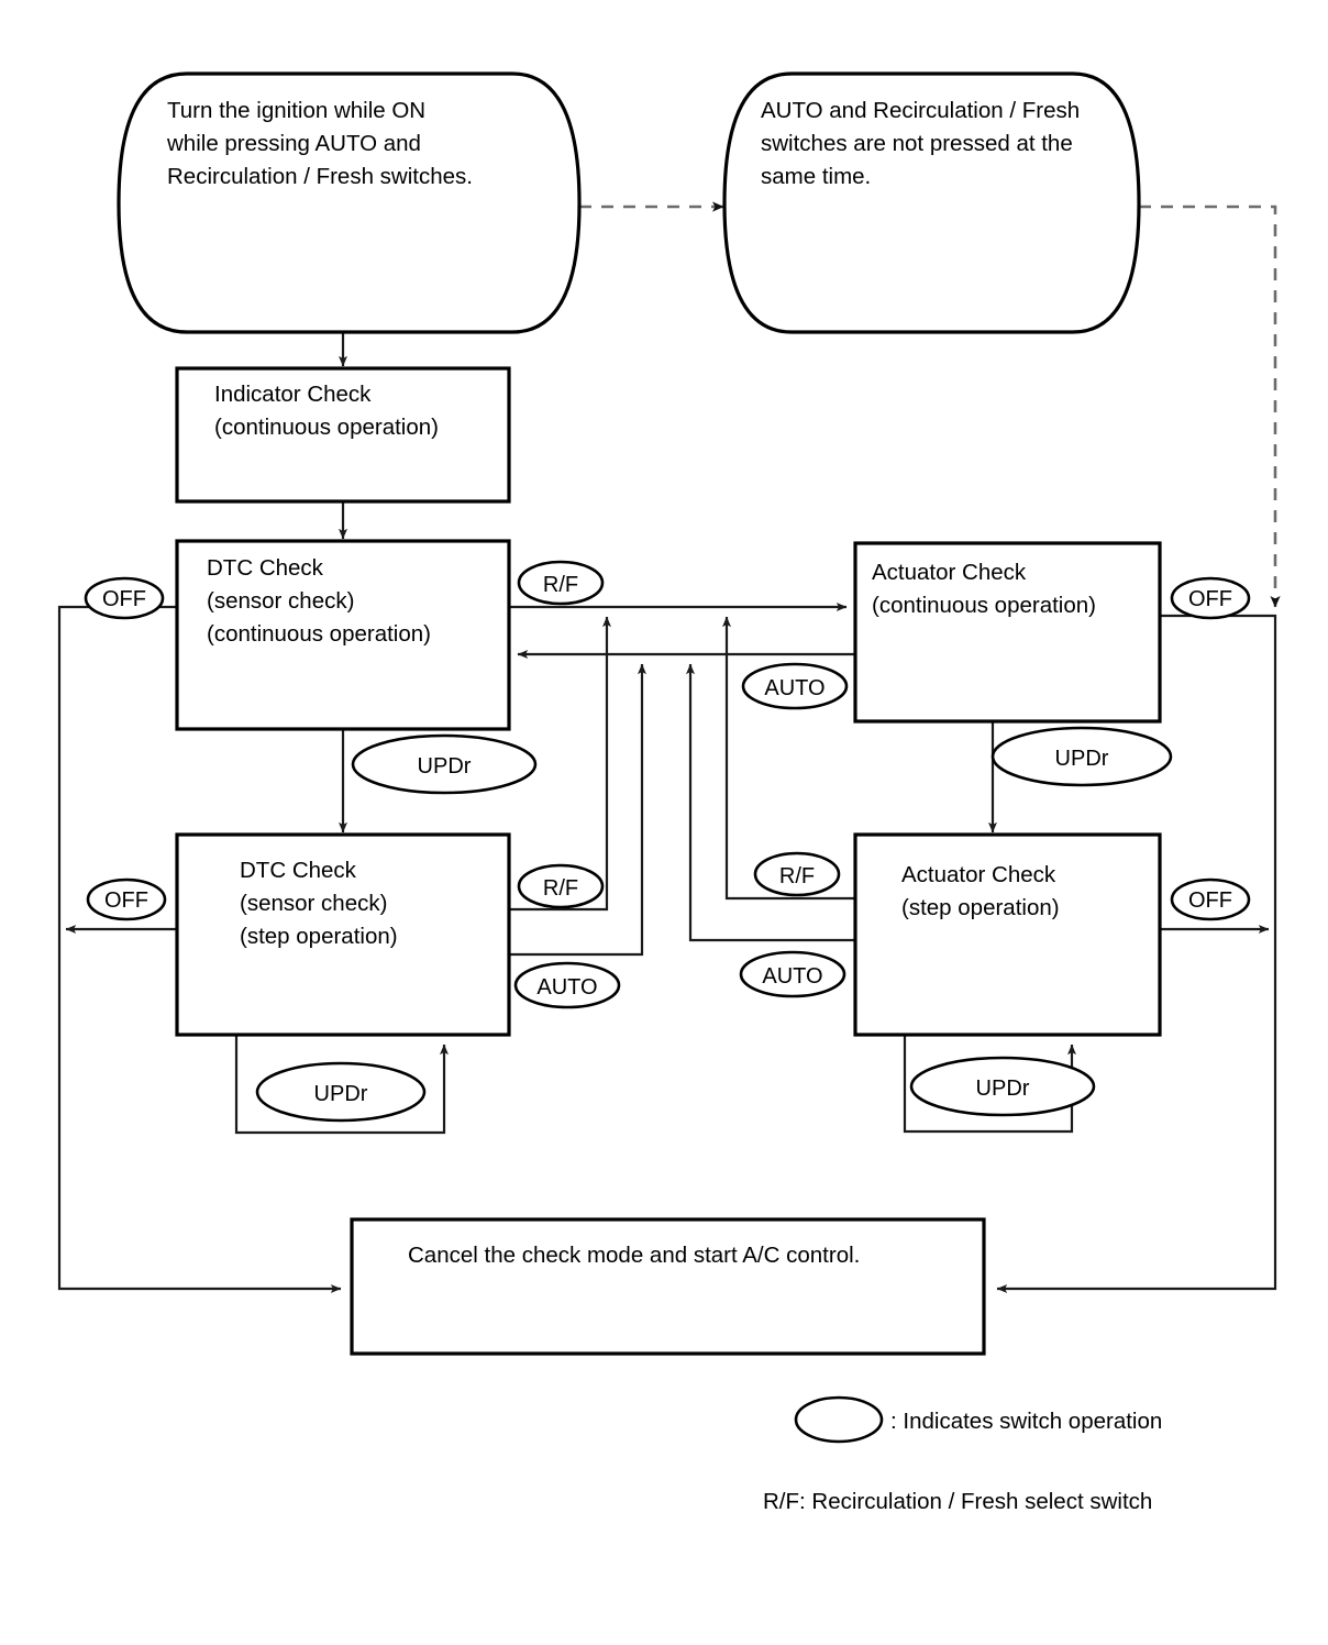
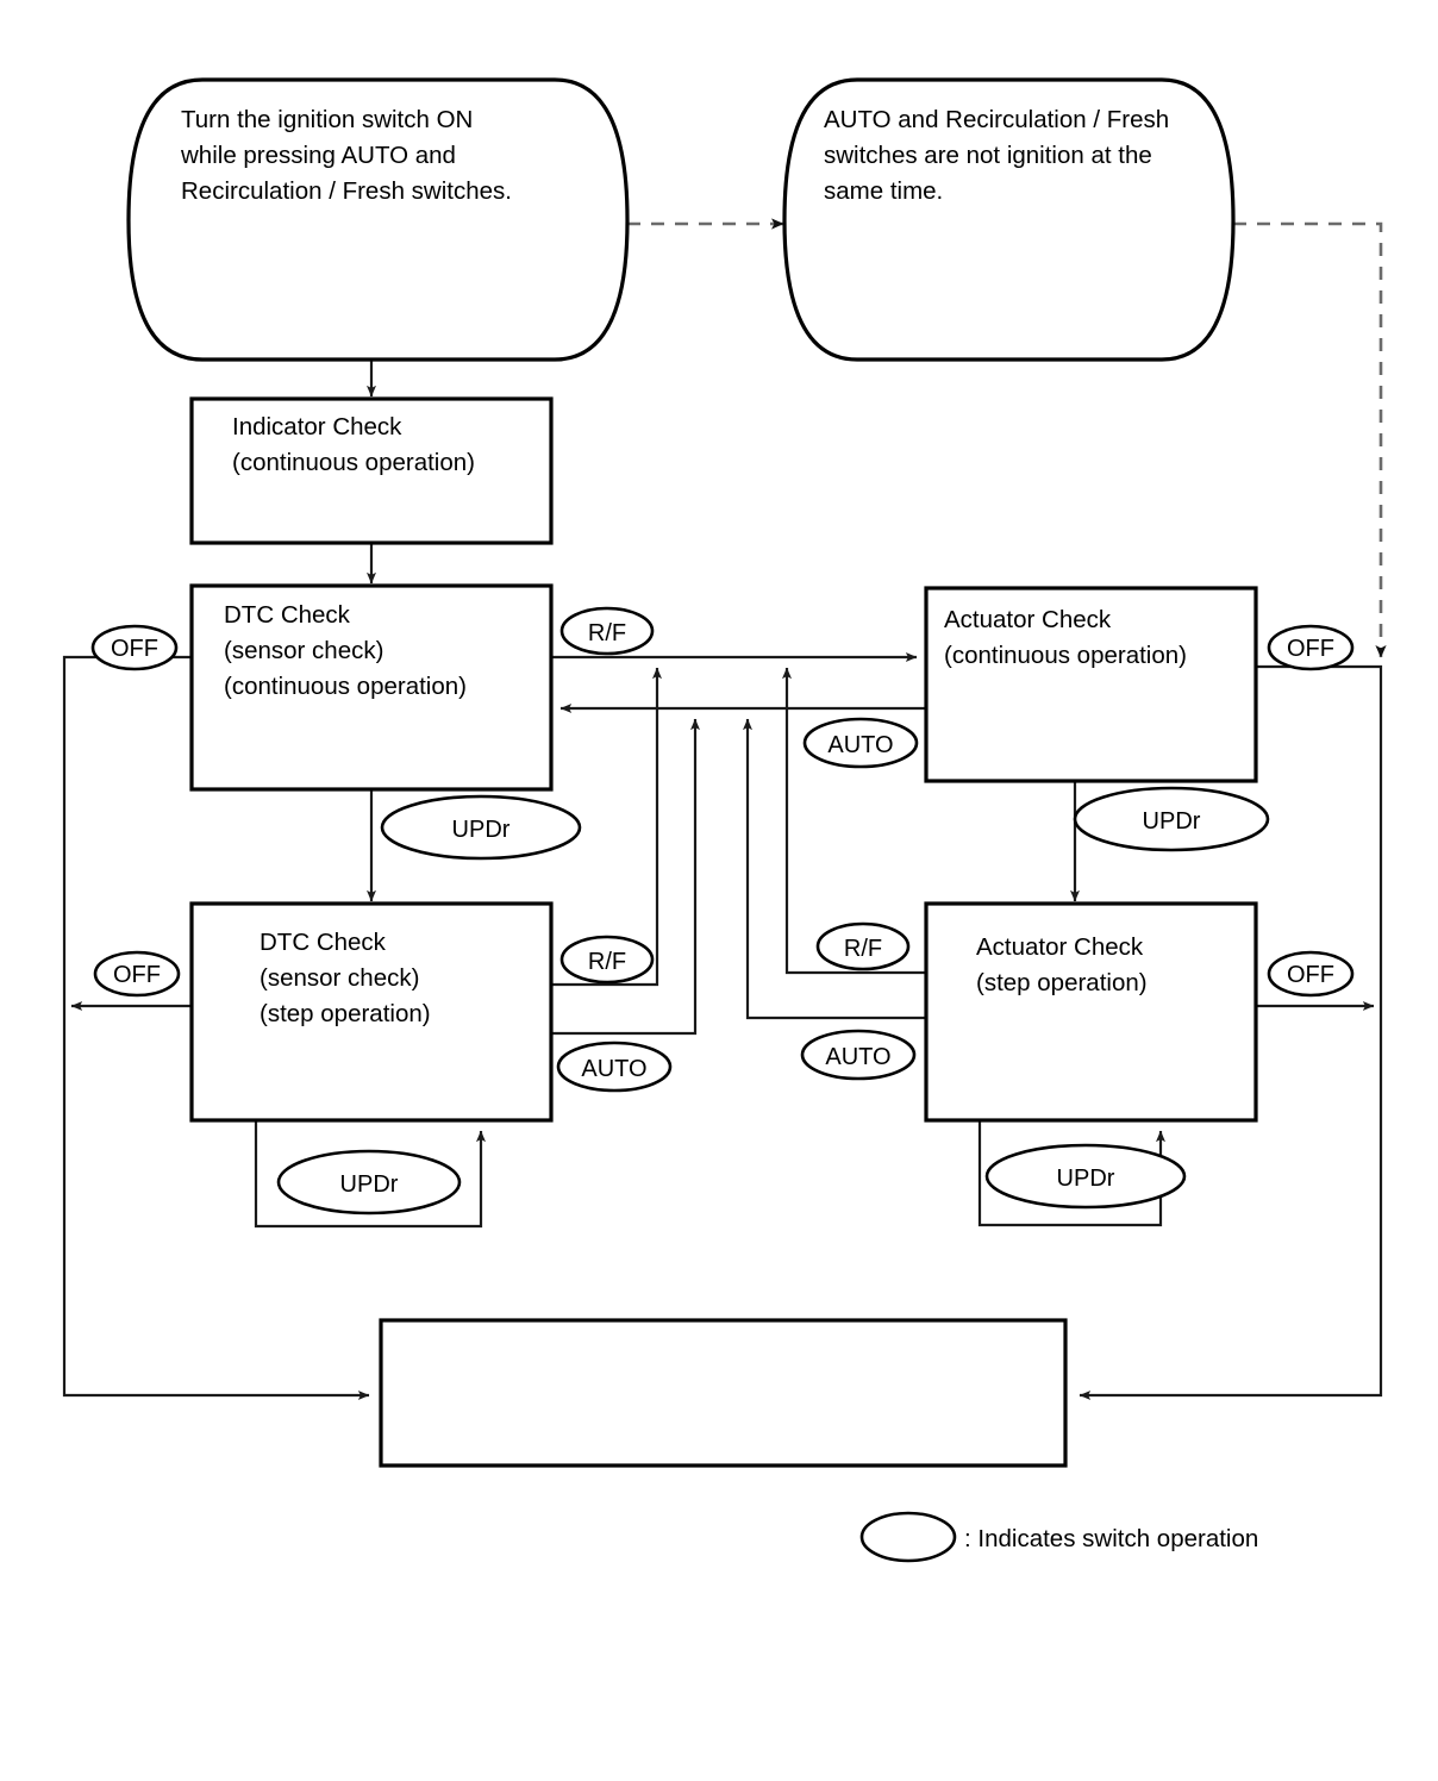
- Turn the ignition while ON
+ Turn the ignition switch ON
  while pressing AUTO and
  Recirculation / Fresh switches.
  AUTO and Recirculation / Fresh
- switches are not pressed at the
+ switches are not ignition at the
  same time.
  Indicator Check
  (continuous operation)
  DTC Check
  (sensor check)
  (continuous operation)
  DTC Check
  (sensor check)
  (step operation)
  Actuator Check
  (continuous operation)
  Actuator Check
  (step operation)
- Cancel the check mode and start A/C control.
  OFF
  OFF
  R/F
  AUTO
  OFF
  UPDr
  UPDr
  R/F
  AUTO
  R/F
  AUTO
  OFF
  UPDr
  UPDr
  : Indicates switch operation
- R/F: Recirculation / Fresh select switch
